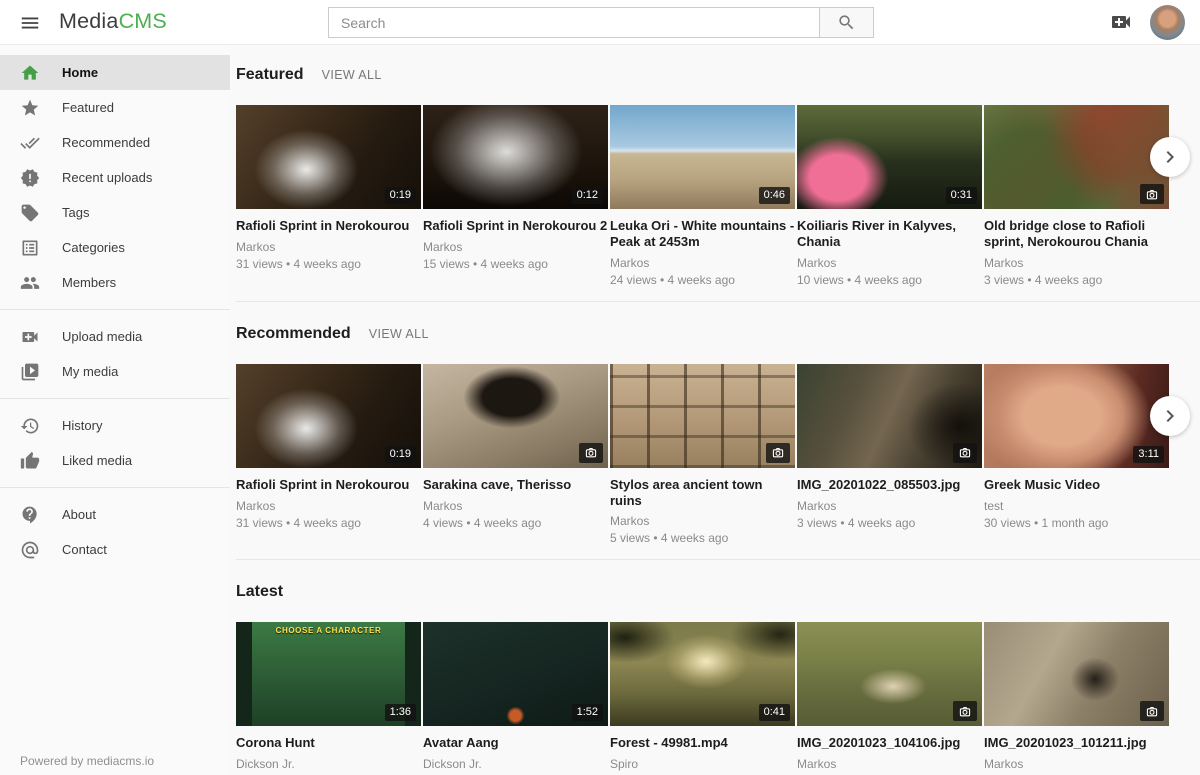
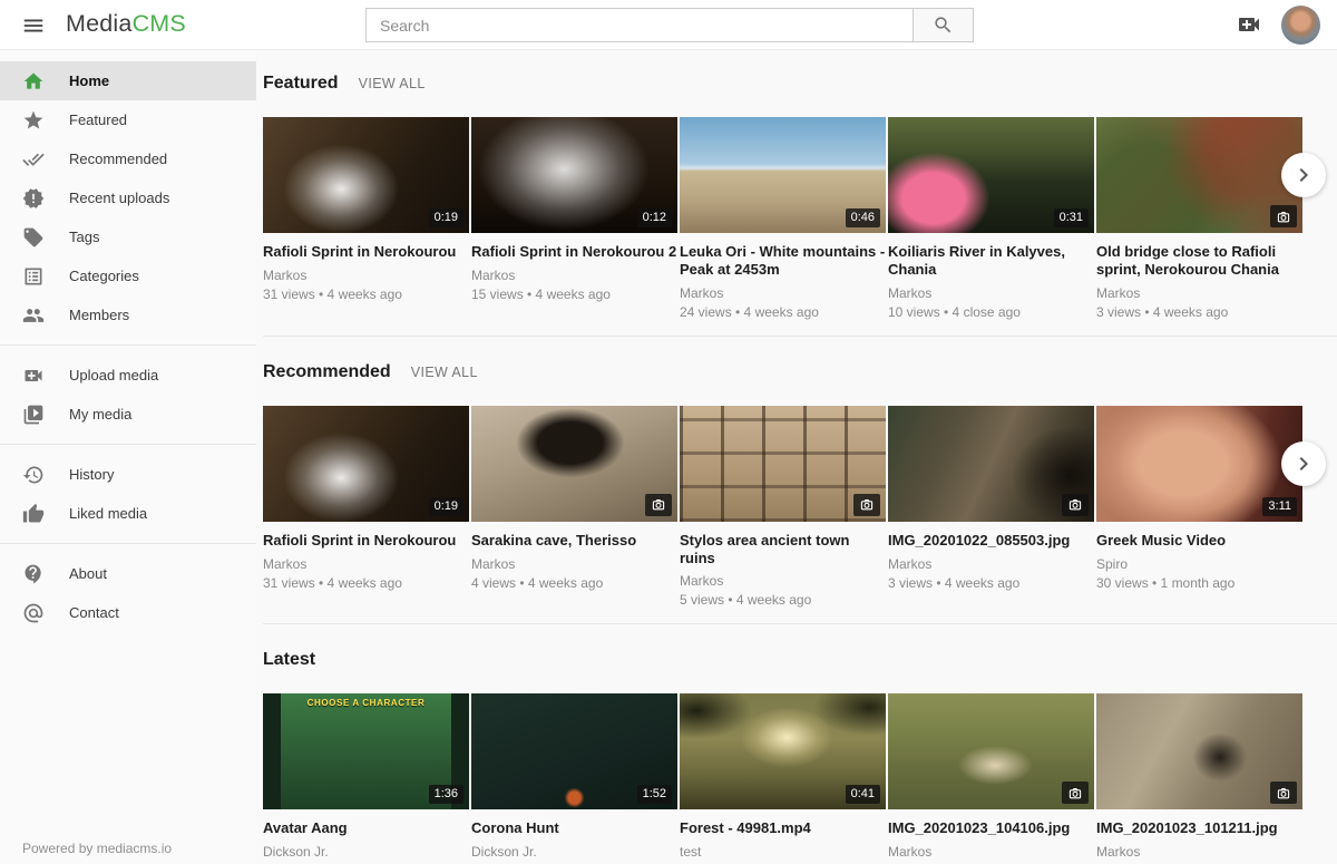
  MediaCMS
  Search
  Home
  Featured
  Recommended
  Recent uploads
  Tags
  Categories
  Members
  Upload media
  My media
  History
  Liked media
  About
  Contact
  Powered by mediacms.io
  Featured
  VIEW ALL
  0:19
  Rafioli Sprint in Nerokourou
  Markos
  31 views • 4 weeks ago
  0:12
  Rafioli Sprint in Nerokourou 2
  Markos
  15 views • 4 weeks ago
  0:46
  Leuka Ori - White mountains - Peak at 2453m
  Markos
  24 views • 4 weeks ago
  0:31
  Koiliaris River in Kalyves, Chania
  Markos
- 10 views • 4 weeks ago
+ 10 views • 4 close ago
  Old bridge close to Rafioli sprint, Nerokourou Chania
  Markos
  3 views • 4 weeks ago
  Recommended
  VIEW ALL
  0:19
  Rafioli Sprint in Nerokourou
  Markos
  31 views • 4 weeks ago
  Sarakina cave, Therisso
  Markos
  4 views • 4 weeks ago
  Stylos area ancient town ruins
  Markos
  5 views • 4 weeks ago
  IMG_20201022_085503.jpg
  Markos
  3 views • 4 weeks ago
  3:11
  Greek Music Video
- test
+ Spiro
  30 views • 1 month ago
  Latest
  CHOOSE A CHARACTER
  1:36
- Corona Hunt
+ Avatar Aang
  Dickson Jr.
  1:52
- Avatar Aang
+ Corona Hunt
  Dickson Jr.
  0:41
  Forest - 49981.mp4
- Spiro
+ test
  IMG_20201023_104106.jpg
  Markos
  IMG_20201023_101211.jpg
  Markos
